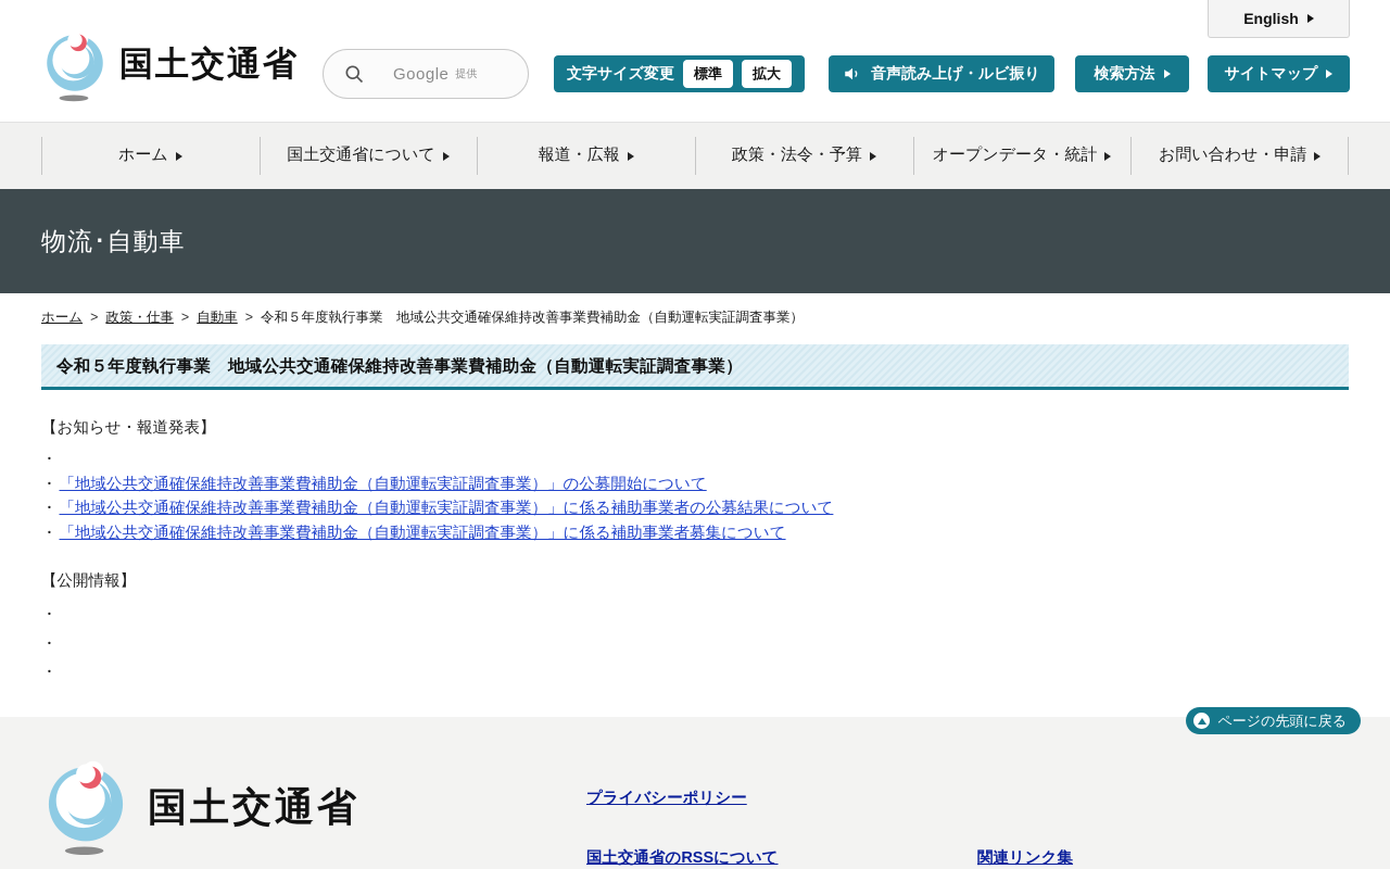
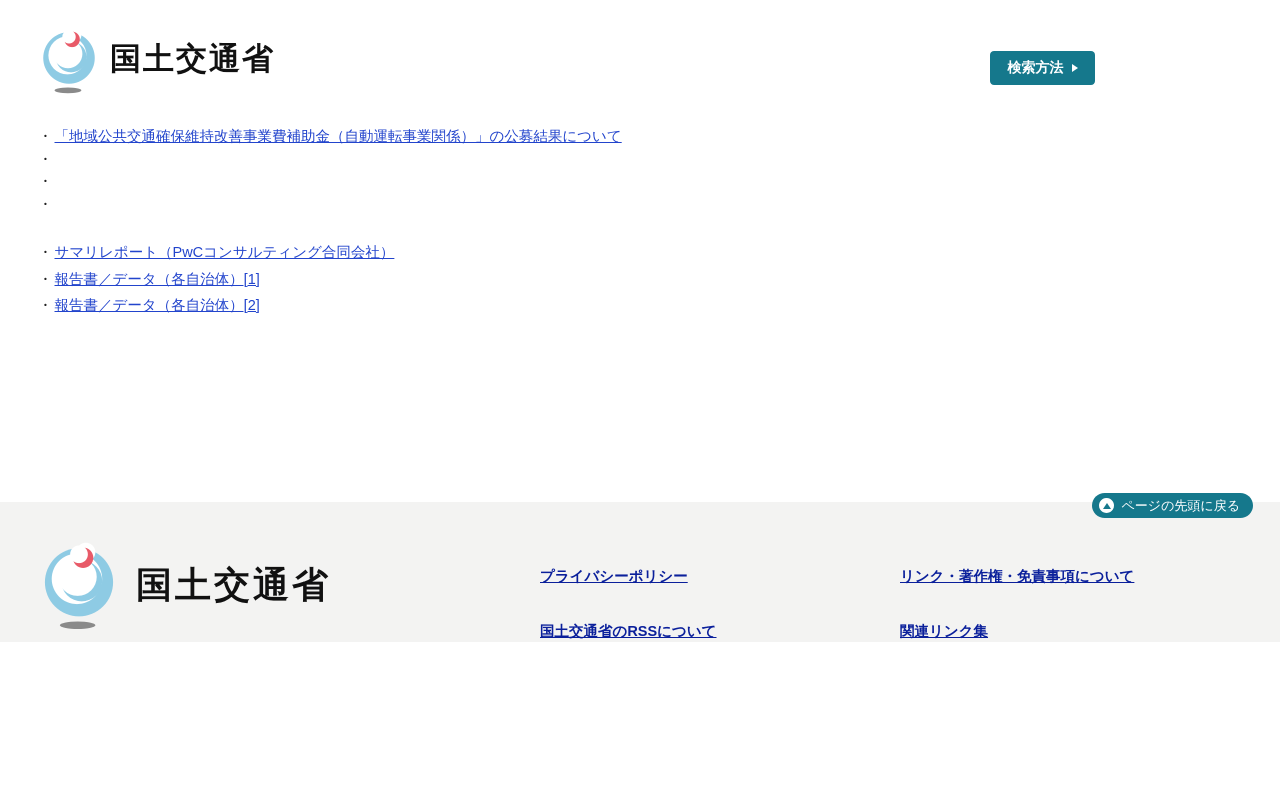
  国土交通省
- Google
- 提供
- English
- 文字サイズ変更
- 標準
- 拡大
- 音声読み上げ・ルビ振り
  検索方法
- サイトマップ
- ホーム
- 国土交通省について
- 報道・広報
- 政策・法令・予算
- オープンデータ・統計
- お問い合わせ・申請
- 物流･自動車
- ホーム > 政策・仕事 > 自動車 > 令和５年度執行事業 地域公共交通確保維持改善事業費補助金（自動運転実証調査事業）
- 令和５年度執行事業 地域公共交通確保維持改善事業費補助金（自動運転実証調査事業）
- 【お知らせ・報道発表】
  ・
+ 「地域公共交通確保維持改善事業費補助金（自動運転事業関係）」の公募結果について
  ・
- 「地域公共交通確保維持改善事業費補助金（自動運転実証調査事業）」の公募開始について
  ・
- 「地域公共交通確保維持改善事業費補助金（自動運転実証調査事業）」に係る補助事業者の公募結果について
  ・
- 「地域公共交通確保維持改善事業費補助金（自動運転実証調査事業）」に係る補助事業者募集について
- 【公開情報】
  ・
+ サマリレポート（PwCコンサルティング合同会社）
  ・
+ 報告書／データ（各自治体）[1]
  ・
+ 報告書／データ（各自治体）[2]
  ページの先頭に戻る
  国土交通省
  プライバシーポリシー
  国土交通省のRSSについて
+ リンク・著作権・免責事項について
  関連リンク集
